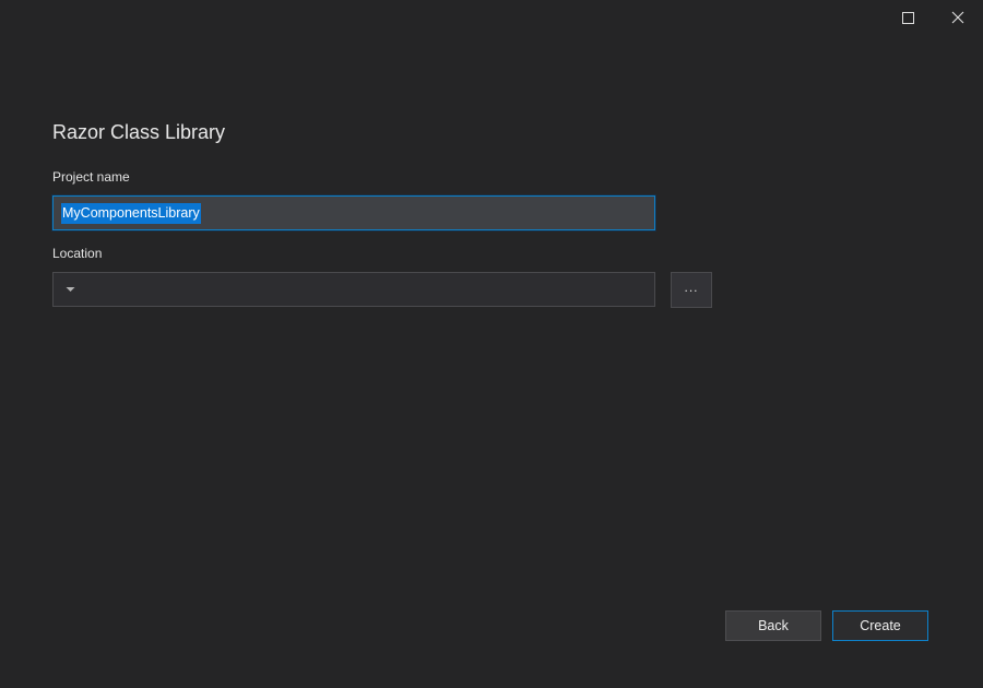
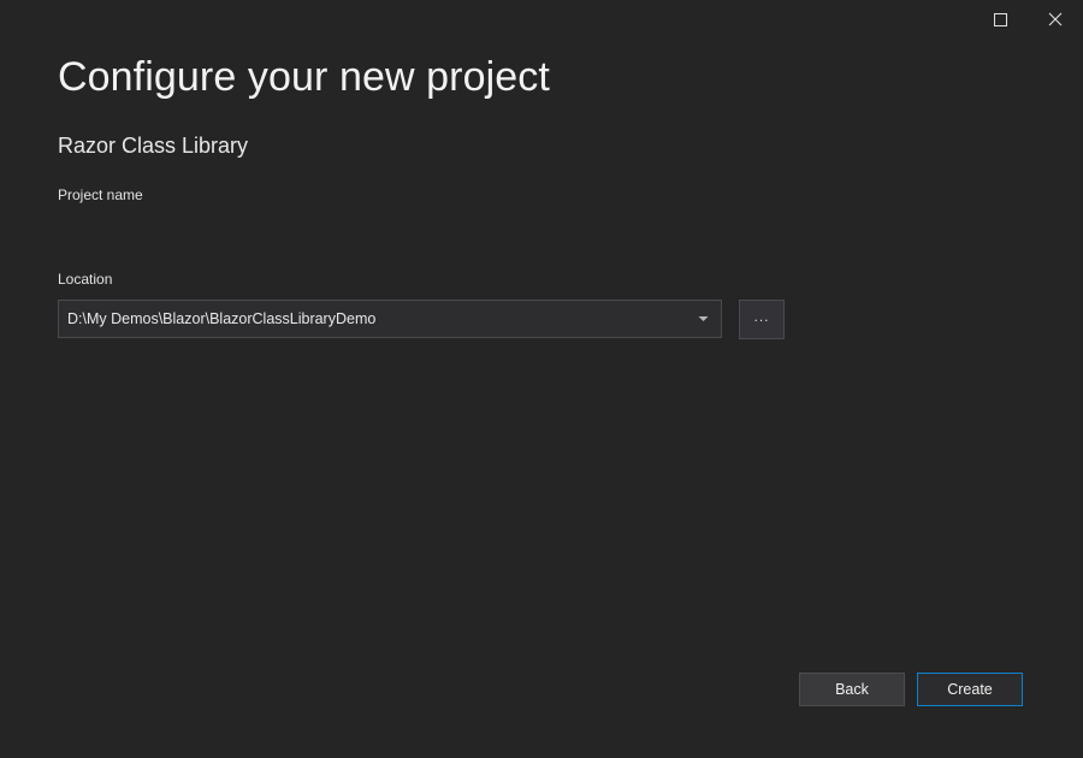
+ Configure your new project
  Razor Class Library
  Project name
- MyComponentsLibrary
  Location
+ D:\My Demos\Blazor\BlazorClassLibraryDemo
  ...
  Back
  Create
